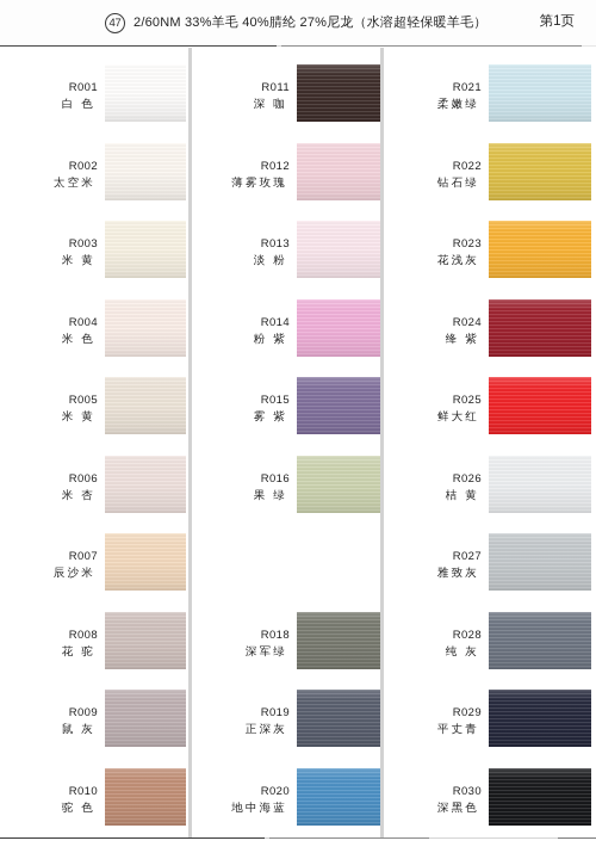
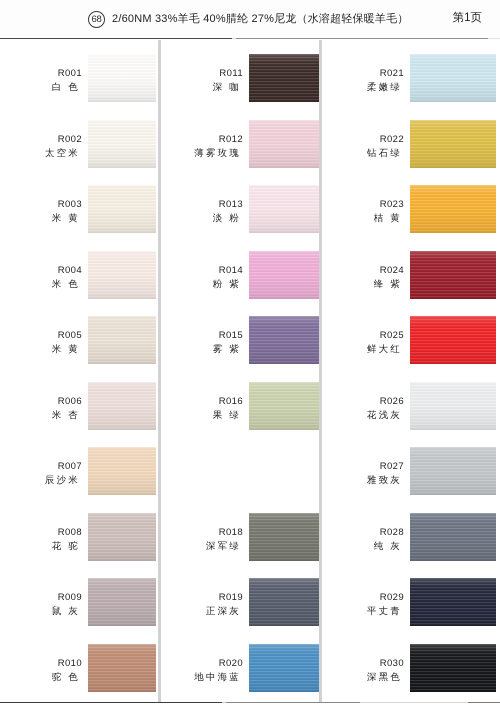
- 47
+ 68
  2/60NM 33%羊毛 40%腈纶 27%尼龙（水溶超轻保暖羊毛）
  第1页
  R001
  白 色
  R002
  太空米
  R003
  米 黄
  R004
  米 色
  R005
  米 黄
  R006
  米 杏
  R007
  辰沙米
  R008
  花 驼
  R009
  鼠 灰
  R010
  驼 色
  R011
  深 咖
  R012
  薄雾玫瑰
  R013
  淡 粉
  R014
  粉 紫
  R015
  雾 紫
  R016
  果 绿
  R018
  深军绿
  R019
  正深灰
  R020
  地中海蓝
  R021
  柔嫩绿
  R022
  钻石绿
  R023
- 花浅灰
+ 桔 黄
  R024
  绛 紫
  R025
  鲜大红
  R026
- 桔 黄
+ 花浅灰
  R027
  雅致灰
  R028
  纯 灰
  R029
  平丈青
  R030
  深黑色
